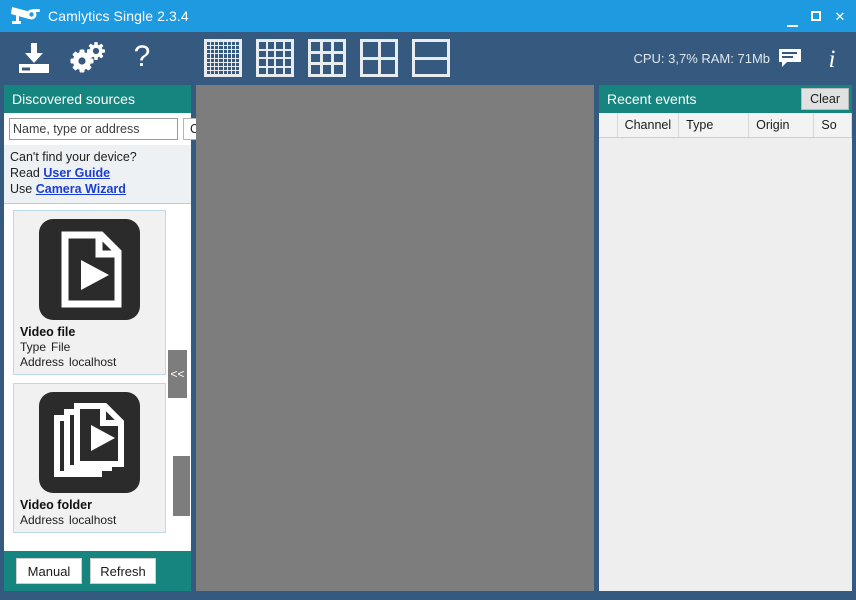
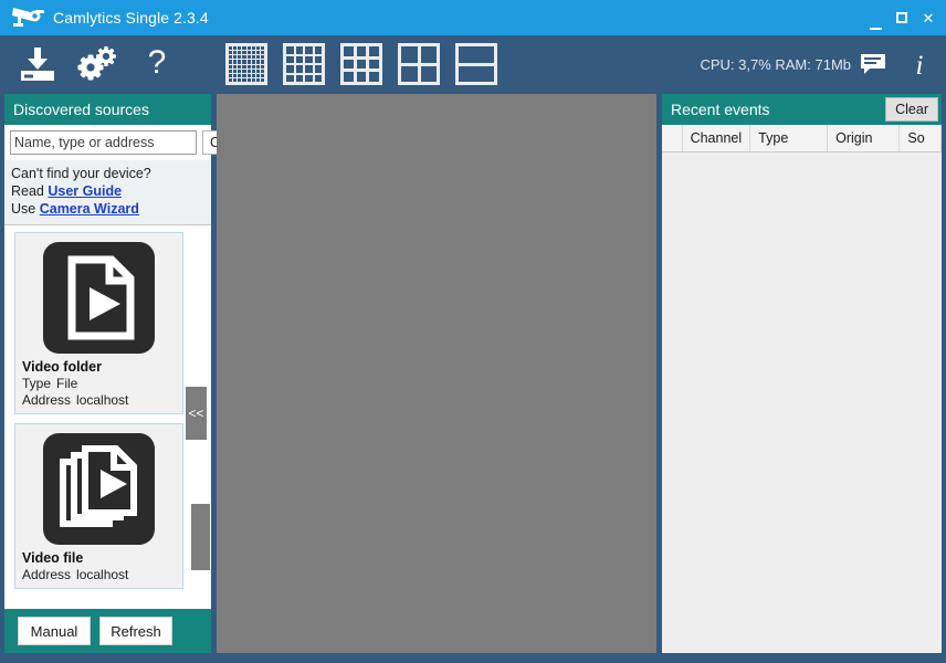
  Camlytics Single 2.3.4
  ✕
  ?
  CPU: 3,7% RAM: 71Mb
  i
  Discovered sources
  Name, type or address
  Can't find your device?
  Read User Guide
  Use Camera Wizard
- Video file
+ Video folder
  Type File
  Address localhost
- Video folder
+ Video file
  Address localhost
  Manual
  Refresh
  <<
  Recent events
  Clear
  Channel
  Type
  Origin
  So
